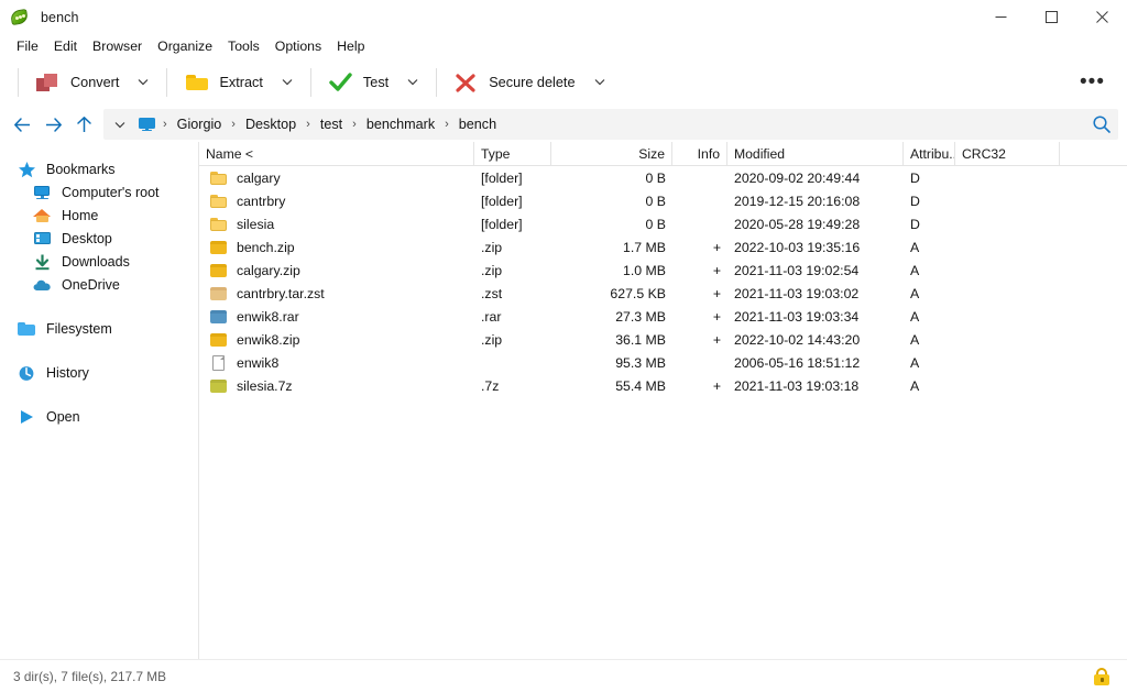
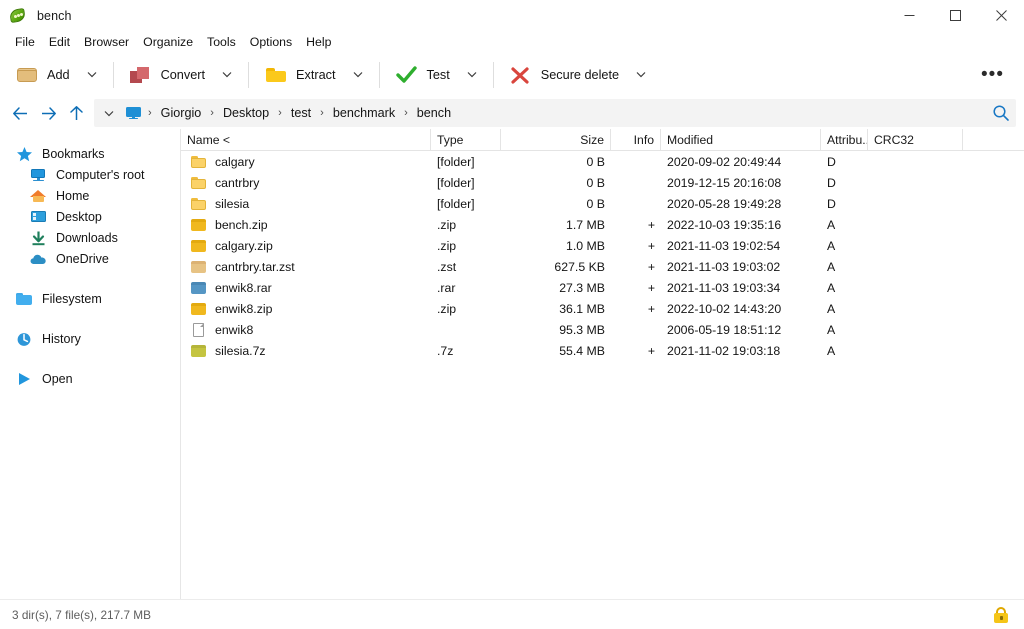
  bench
  File
  Edit
  Browser
  Organize
  Tools
  Options
  Help
+ Add
  Convert
  Extract
  Test
  Secure delete
  •••
  ›
  Giorgio
  ›
  Desktop
  ›
  test
  ›
  benchmark
  ›
  bench
  Bookmarks
  Computer's root
  Home
  Desktop
  Downloads
  OneDrive
  Filesystem
  History
  Open
  Name <
  Type
  Size
  Info
  Modified
  Attribu..
  CRC32
  calgary
  [folder]
  0 B
  2020-09-02 20:49:44
  D
  cantrbry
  [folder]
  0 B
  2019-12-15 20:16:08
  D
  silesia
  [folder]
  0 B
  2020-05-28 19:49:28
  D
  bench.zip
  .zip
  1.7 MB
  +
  2022-10-03 19:35:16
  A
  calgary.zip
  .zip
  1.0 MB
  +
  2021-11-03 19:02:54
  A
  cantrbry.tar.zst
  .zst
  627.5 KB
  +
  2021-11-03 19:03:02
  A
  enwik8.rar
  .rar
  27.3 MB
  +
  2021-11-03 19:03:34
  A
  enwik8.zip
  .zip
  36.1 MB
  +
  2022-10-02 14:43:20
  A
  enwik8
  95.3 MB
- 2006-05-16 18:51:12
+ 2006-05-19 18:51:12
  A
  silesia.7z
  .7z
  55.4 MB
  +
- 2021-11-03 19:03:18
+ 2021-11-02 19:03:18
  A
  3 dir(s), 7 file(s), 217.7 MB
